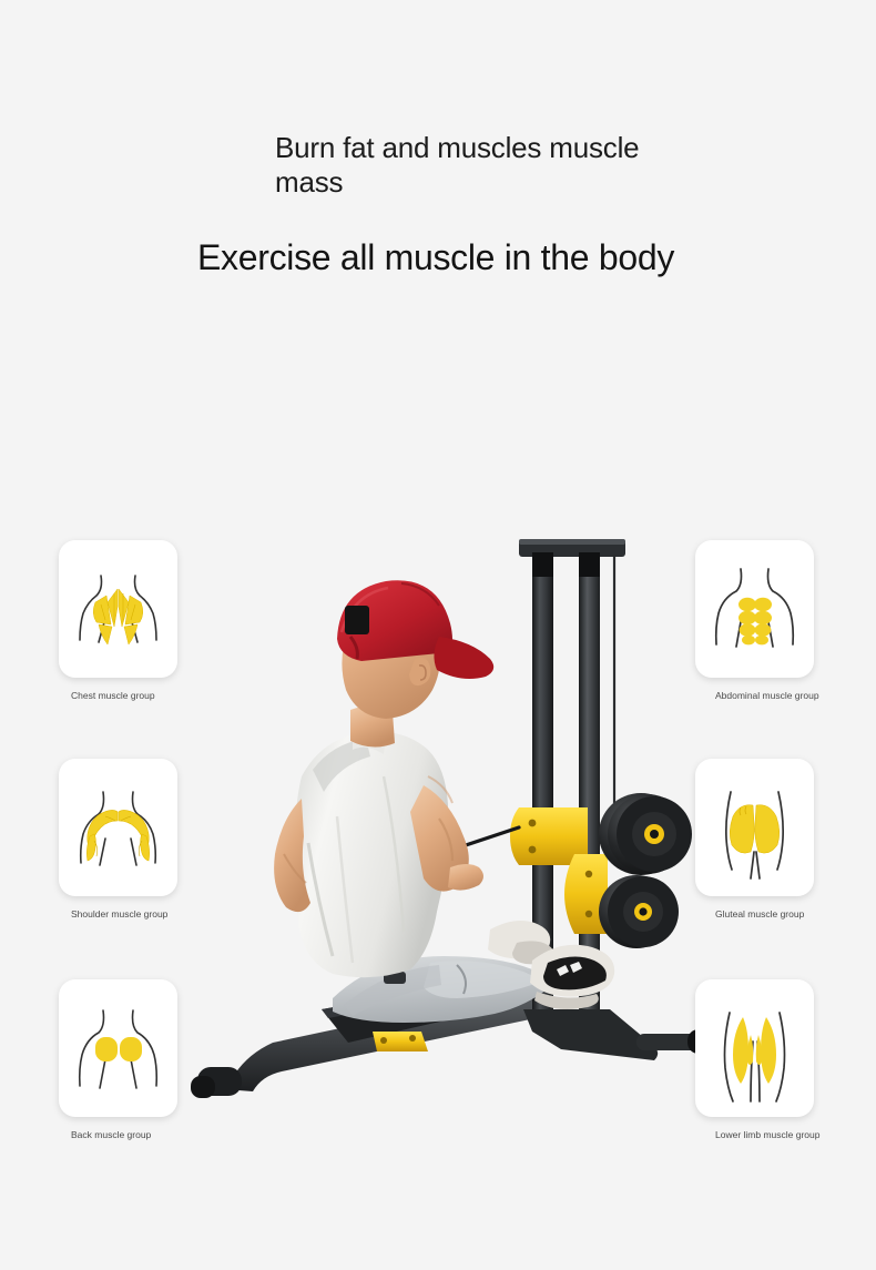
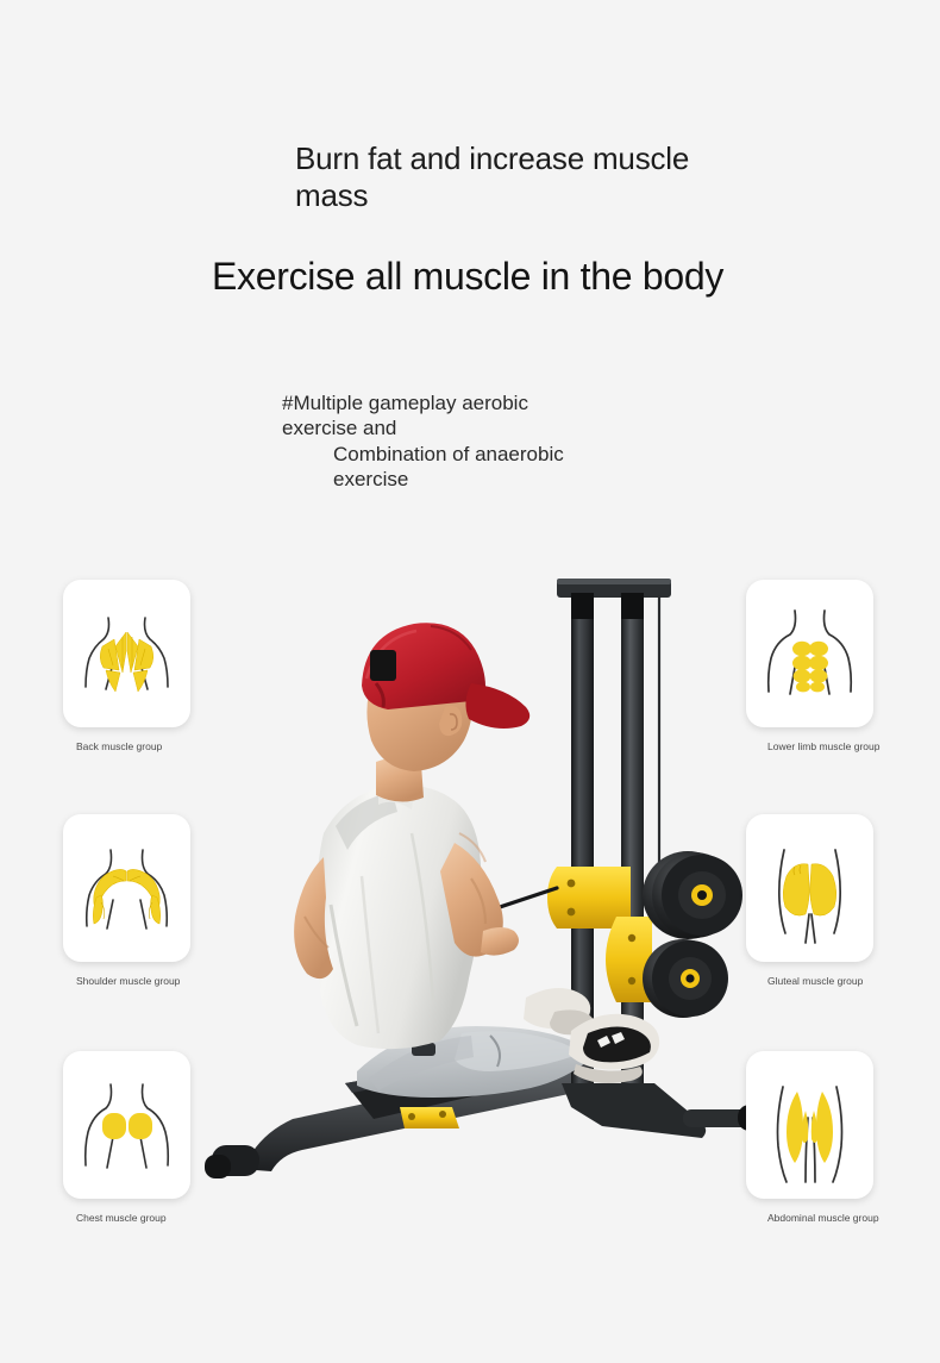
- Burn fat and muscles muscle mass
+ Burn fat and increase muscle mass
  Exercise all muscle in the body
+ #Multiple gameplay aerobic exercise and
+ Combination of anaerobic exercise
- Chest muscle group
+ Back muscle group
  Shoulder muscle group
- Back muscle group
+ Chest muscle group
- Abdominal muscle group
+ Lower limb muscle group
  Gluteal muscle group
- Lower limb muscle group
+ Abdominal muscle group
